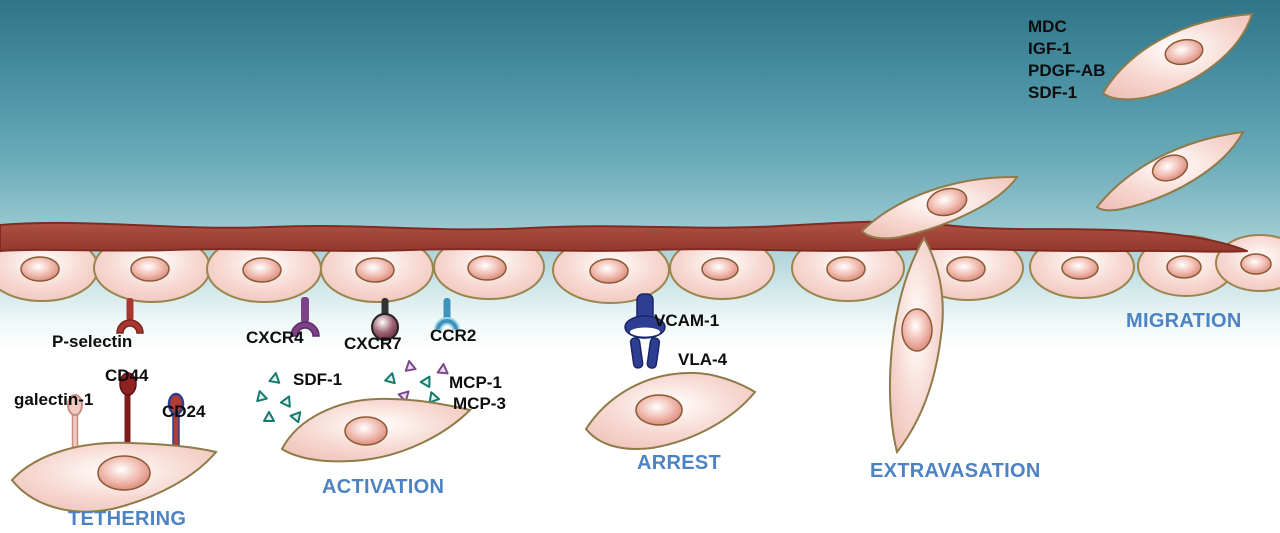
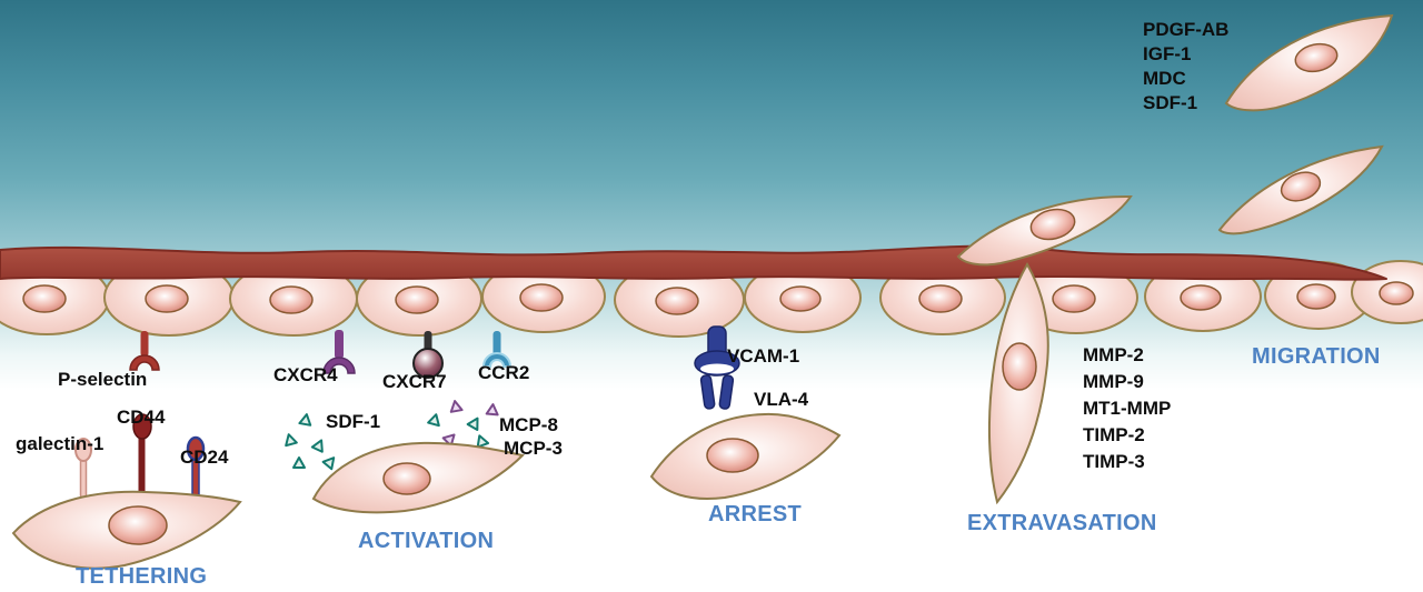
  P-selectin
  CD44
  galectin-1
  CD24
  CXCR4
  CXCR7
  CCR2
  SDF-1
- MCP-1
+ MCP-8
  MCP-3
  VCAM-1
  VLA-4
+ MMP-2
+ MMP-9
+ MT1-MMP
+ TIMP-2
+ TIMP-3
- MDC
+ PDGF-AB
  IGF-1
- PDGF-AB
+ MDC
  SDF-1
  TETHERING
  ACTIVATION
  ARREST
  EXTRAVASATION
  MIGRATION
